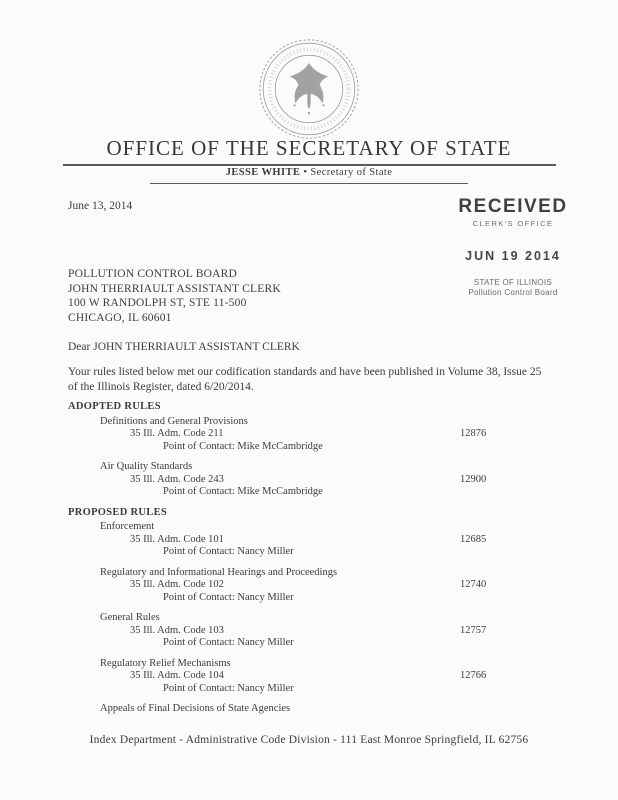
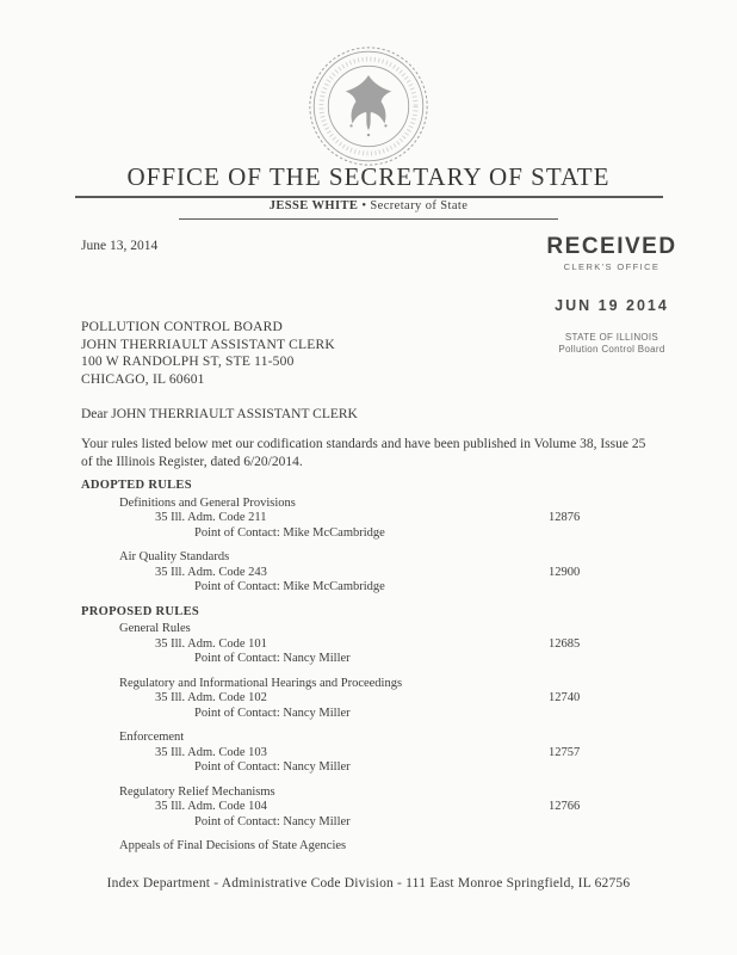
  OFFICE OF THE SECRETARY OF STATE
  JESSE WHITE • Secretary of State
  June 13, 2014
  RECEIVED
  CLERK'S OFFICE
  JUN 19 2014
  STATE OF ILLINOIS
  Pollution Control Board
  POLLUTION CONTROL BOARD
  JOHN THERRIAULT ASSISTANT CLERK
  100 W RANDOLPH ST, STE 11-500
  CHICAGO, IL 60601
  Dear JOHN THERRIAULT ASSISTANT CLERK
  Your rules listed below met our codification standards and have been published in Volume 38, Issue 25 of the Illinois Register, dated 6/20/2014.
  ADOPTED RULES
  Definitions and General Provisions
  35 Ill. Adm. Code 211
  12876
  Point of Contact: Mike McCambridge
  Air Quality Standards
  35 Ill. Adm. Code 243
  12900
  Point of Contact: Mike McCambridge
  PROPOSED RULES
- Enforcement
+ General Rules
  35 Ill. Adm. Code 101
  12685
  Point of Contact: Nancy Miller
  Regulatory and Informational Hearings and Proceedings
  35 Ill. Adm. Code 102
  12740
  Point of Contact: Nancy Miller
- General Rules
+ Enforcement
  35 Ill. Adm. Code 103
  12757
  Point of Contact: Nancy Miller
  Regulatory Relief Mechanisms
  35 Ill. Adm. Code 104
  12766
  Point of Contact: Nancy Miller
  Appeals of Final Decisions of State Agencies
  Index Department - Administrative Code Division - 111 East Monroe Springfield, IL 62756
